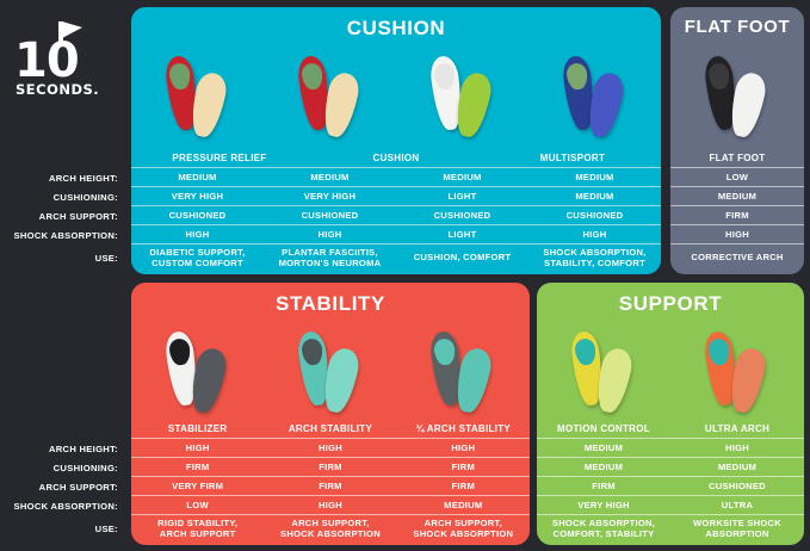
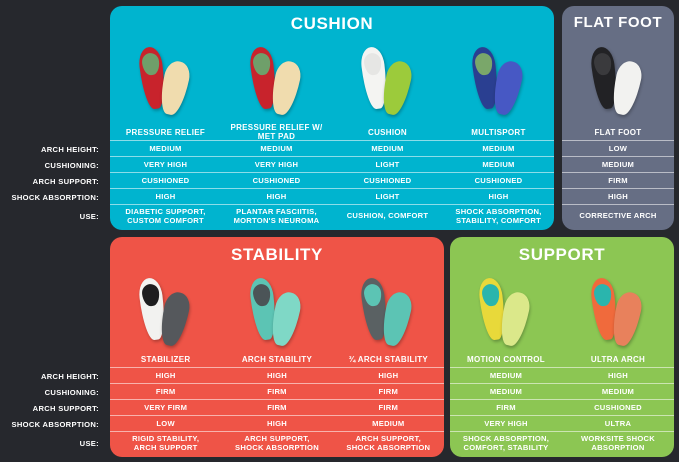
- 10
- SECONDS.
  ARCH HEIGHT:
  CUSHIONING:
  ARCH SUPPORT:
  SHOCK ABSORPTION:
  USE:
  ARCH HEIGHT:
  CUSHIONING:
  ARCH SUPPORT:
  SHOCK ABSORPTION:
  USE:
  CUSHION
  PRESSURE RELIEF
+ PRESSURE RELIEF W/ MET PAD
  CUSHION
  MULTISPORT
  MEDIUM
  MEDIUM
  MEDIUM
  MEDIUM
  VERY HIGH
  VERY HIGH
  LIGHT
  MEDIUM
  CUSHIONED
  CUSHIONED
  CUSHIONED
  CUSHIONED
  HIGH
  HIGH
  LIGHT
  HIGH
  DIABETIC SUPPORT,
  CUSTOM COMFORT
  PLANTAR FASCIITIS,
  MORTON'S NEUROMA
  CUSHION, COMFORT
  SHOCK ABSORPTION,
  STABILITY, COMFORT
  FLAT FOOT
  FLAT FOOT
  LOW
  MEDIUM
  FIRM
  HIGH
  CORRECTIVE ARCH
  STABILITY
  STABILIZER
  ARCH STABILITY
  ¾ ARCH STABILITY
  HIGH
  HIGH
  HIGH
  FIRM
  FIRM
  FIRM
  VERY FIRM
  FIRM
  FIRM
  LOW
  HIGH
  MEDIUM
  RIGID STABILITY,
  ARCH SUPPORT
  ARCH SUPPORT,
  SHOCK ABSORPTION
  ARCH SUPPORT,
  SHOCK ABSORPTION
  SUPPORT
  MOTION CONTROL
  ULTRA ARCH
  MEDIUM
  HIGH
  MEDIUM
  MEDIUM
  FIRM
  CUSHIONED
  VERY HIGH
  ULTRA
  SHOCK ABSORPTION,
  COMFORT, STABILITY
  WORKSITE SHOCK
  ABSORPTION
